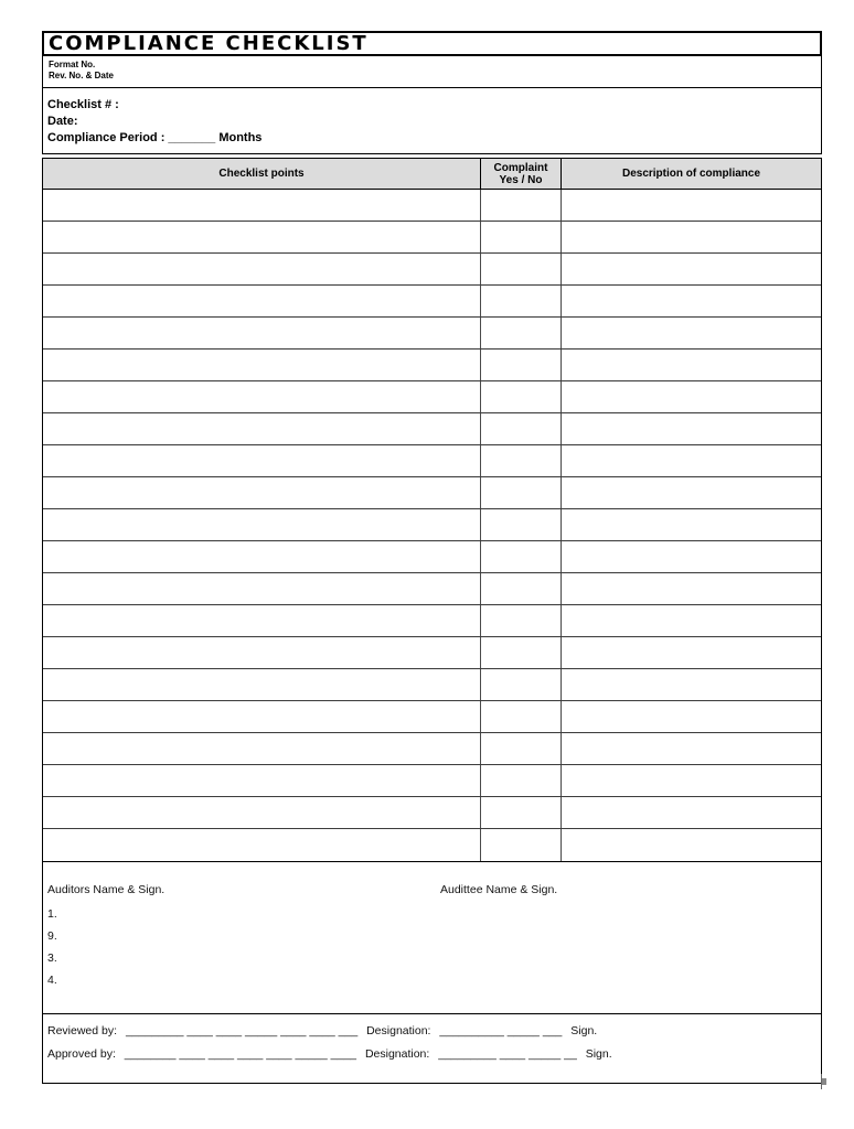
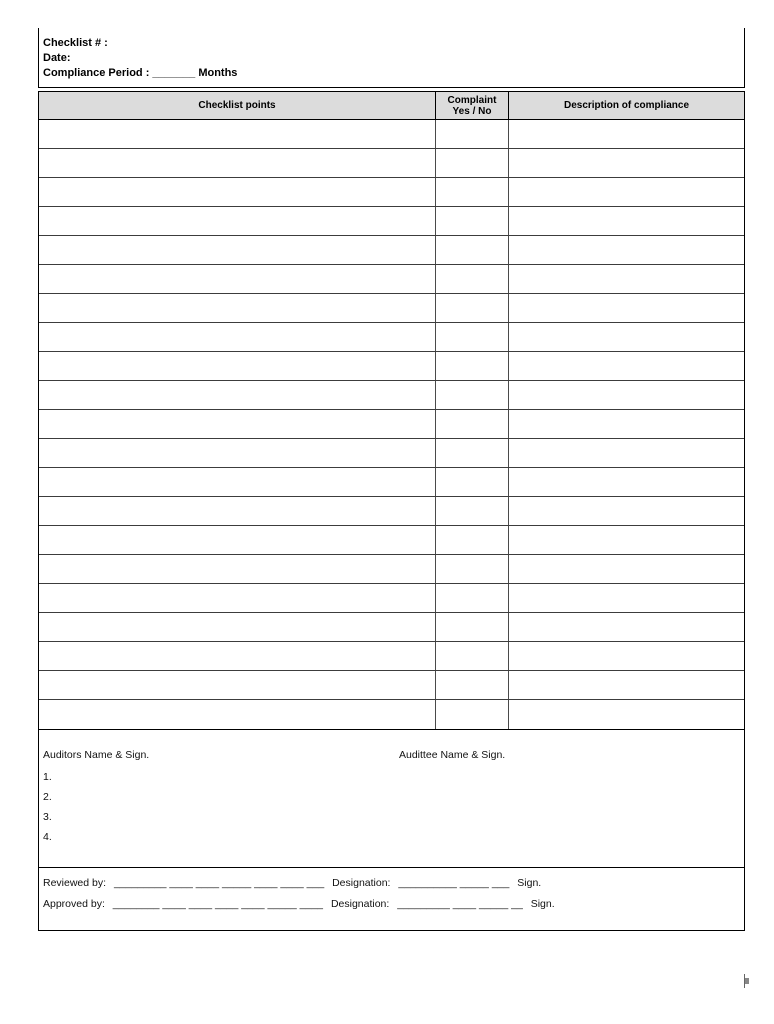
- COMPLIANCE CHECKLIST
- Format No.
- Rev. No. & Date
  Checklist # :
  Date:
  Compliance Period : _______ Months
  Checklist points
  Complaint
  Yes / No
  Description of compliance
  Auditors Name & Sign.
  Audittee Name & Sign.
  1.
- 9.
+ 2.
  3.
  4.
  Reviewed by: _________ ____ ____ _____ ____ ____ ___ Designation: __________ _____ ___ Sign.
  Approved by: ________ ____ ____ ____ ____ _____ ____ Designation: _________ ____ _____ __ Sign.
